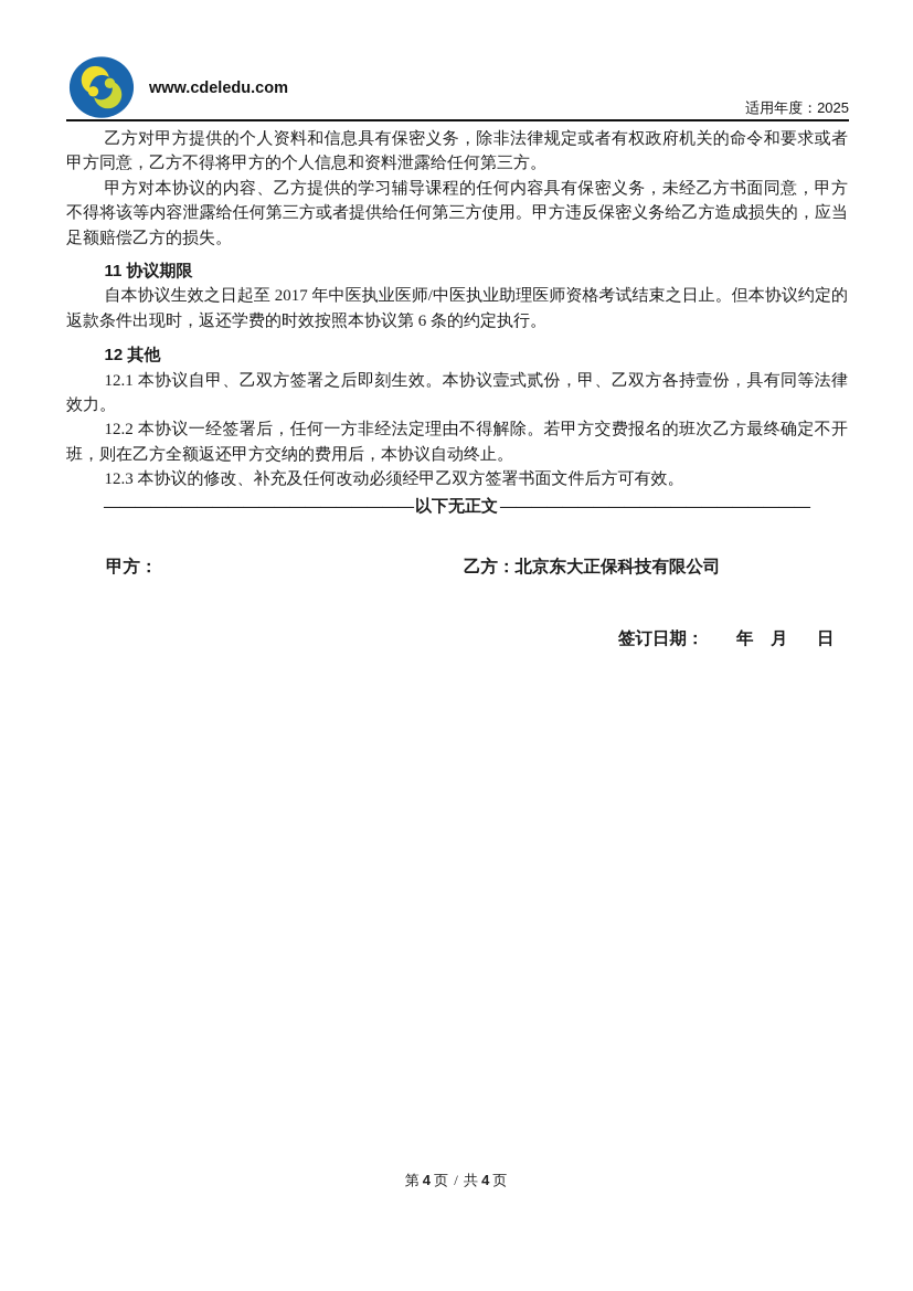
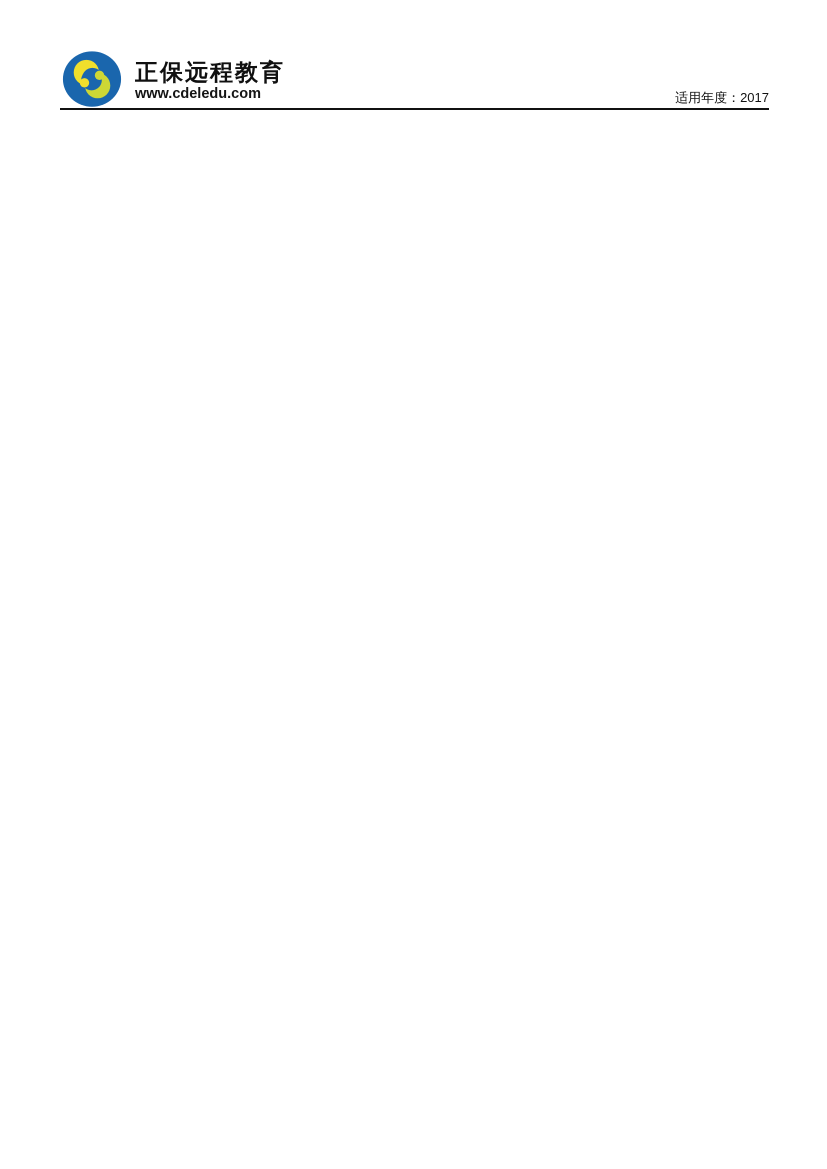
+ 正保远程教育
  www.cdeledu.com
- 适用年度：2025
+ 适用年度：2017
- 乙方对甲方提供的个人资料和信息具有保密义务，除非法律规定或者有权政府机关的命令和要求或者甲方同意，乙方不得将甲方的个人信息和资料泄露给任何第三方。
- 甲方对本协议的内容、乙方提供的学习辅导课程的任何内容具有保密义务，未经乙方书面同意，甲方不得将该等内容泄露给任何第三方或者提供给任何第三方使用。甲方违反保密义务给乙方造成损失的，应当足额赔偿乙方的损失。
- 11 协议期限
- 自本协议生效之日起至 2017 年中医执业医师/中医执业助理医师资格考试结束之日止。但本协议约定的返款条件出现时，返还学费的时效按照本协议第 6 条的约定执行。
- 12 其他
- 12.1 本协议自甲、乙双方签署之后即刻生效。本协议壹式贰份，甲、乙双方各持壹份，具有同等法律效力。
- 12.2 本协议一经签署后，任何一方非经法定理由不得解除。若甲方交费报名的班次乙方最终确定不开班，则在乙方全额返还甲方交纳的费用后，本协议自动终止。
- 12.3 本协议的修改、补充及任何改动必须经甲乙双方签署书面文件后方可有效。
- ———————————————————— 以下无正文 ————————————————————
- 甲方：
- 乙方：北京东大正保科技有限公司
- 签订日期：
- 年
- 月
- 日
- 第 4 页 / 共 4 页
